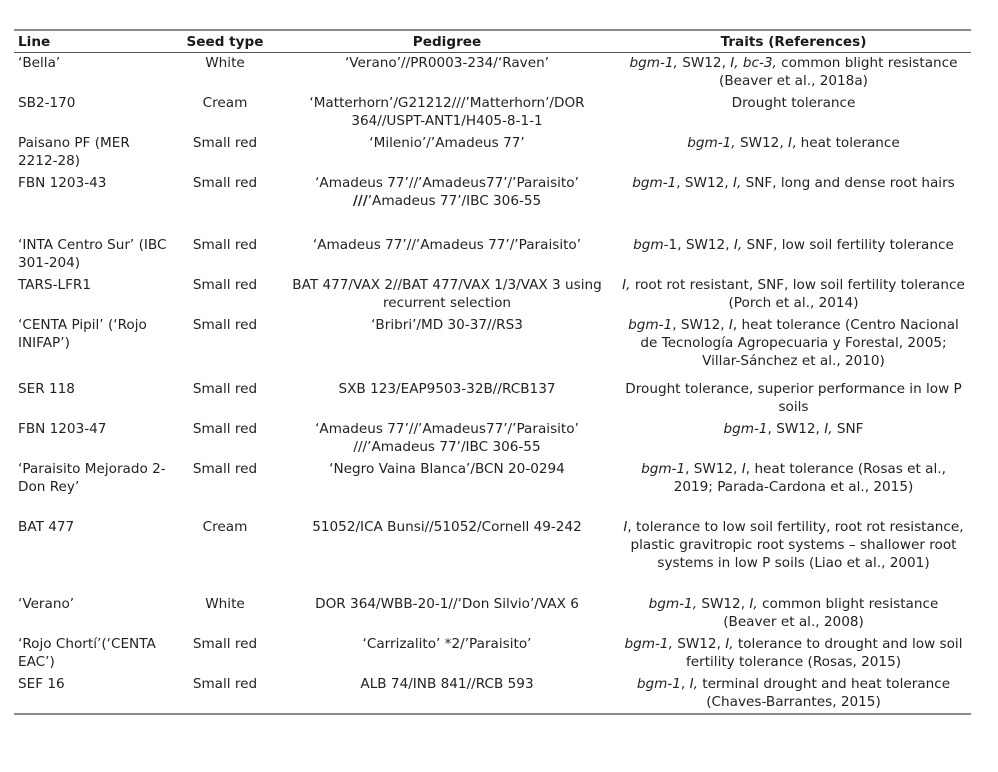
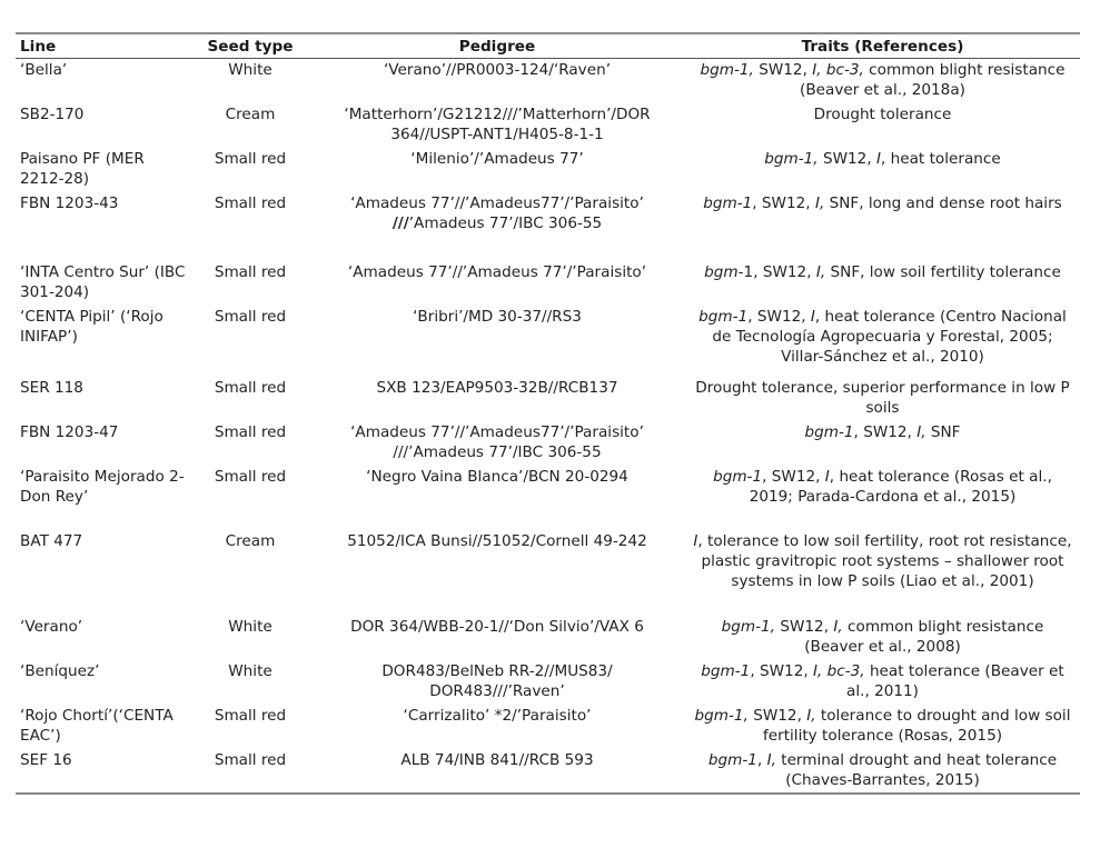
  Line	Seed type	Pedigree	Traits (References)
- ‘Bella’	White	‘Verano’//PR0003-234/‘Raven’	bgm-1, SW12, I, bc-3, common blight resistance (Beaver et al., 2018a)
+ ‘Bella’	White	‘Verano’//PR0003-124/‘Raven’	bgm-1, SW12, I, bc-3, common blight resistance (Beaver et al., 2018a)
  SB2-170	Cream	‘Matterhorn’/G21212///’Matterhorn’/DOR 364//USPT-ANT1/H405-8-1-1	Drought tolerance
  Paisano PF (MER 2212-28)	Small red	‘Milenio’/’Amadeus 77’	bgm-1, SW12, I, heat tolerance
  FBN 1203-43	Small red	‘Amadeus 77’//’Amadeus77’/’Paraisito’ ///’Amadeus 77’/IBC 306-55	bgm-1, SW12, I, SNF, long and dense root hairs
  ‘INTA Centro Sur’ (IBC 301-204)	Small red	‘Amadeus 77’//’Amadeus 77’/’Paraisito’	bgm-1, SW12, I, SNF, low soil fertility tolerance
- TARS-LFR1	Small red	BAT 477/VAX 2//BAT 477/VAX 1/3/VAX 3 using recurrent selection	I, root rot resistant, SNF, low soil fertility tolerance (Porch et al., 2014)
  ‘CENTA Pipil’ (‘Rojo INIFAP’)	Small red	‘Bribri’/MD 30-37//RS3	bgm-1, SW12, I, heat tolerance (Centro Nacional de Tecnología Agropecuaria y Forestal, 2005; Villar-Sánchez et al., 2010)
  SER 118	Small red	SXB 123/EAP9503-32B//RCB137	Drought tolerance, superior performance in low P soils
  FBN 1203-47	Small red	‘Amadeus 77’//’Amadeus77’/’Paraisito’ ///’Amadeus 77’/IBC 306-55	bgm-1, SW12, I, SNF
  ‘Paraisito Mejorado 2- Don Rey’	Small red	‘Negro Vaina Blanca’/BCN 20-0294	bgm-1, SW12, I, heat tolerance (Rosas et al., 2019; Parada-Cardona et al., 2015)
  BAT 477	Cream	51052/ICA Bunsi//51052/Cornell 49-242	I, tolerance to low soil fertility, root rot resistance, plastic gravitropic root systems – shallower root systems in low P soils (Liao et al., 2001)
  ‘Verano’	White	DOR 364/WBB-20-1//‘Don Silvio’/VAX 6	bgm-1, SW12, I, common blight resistance (Beaver et al., 2008)
+ ‘Beníquez’	White	DOR483/BelNeb RR-2//MUS83/ DOR483///’Raven’	bgm-1, SW12, I, bc-3, heat tolerance (Beaver et al., 2011)
  ‘Rojo Chortí’(‘CENTA EAC’)	Small red	‘Carrizalito’ *2/’Paraisito’	bgm-1, SW12, I, tolerance to drought and low soil fertility tolerance (Rosas, 2015)
  SEF 16	Small red	ALB 74/INB 841//RCB 593	bgm-1, I, terminal drought and heat tolerance (Chaves-Barrantes, 2015)
